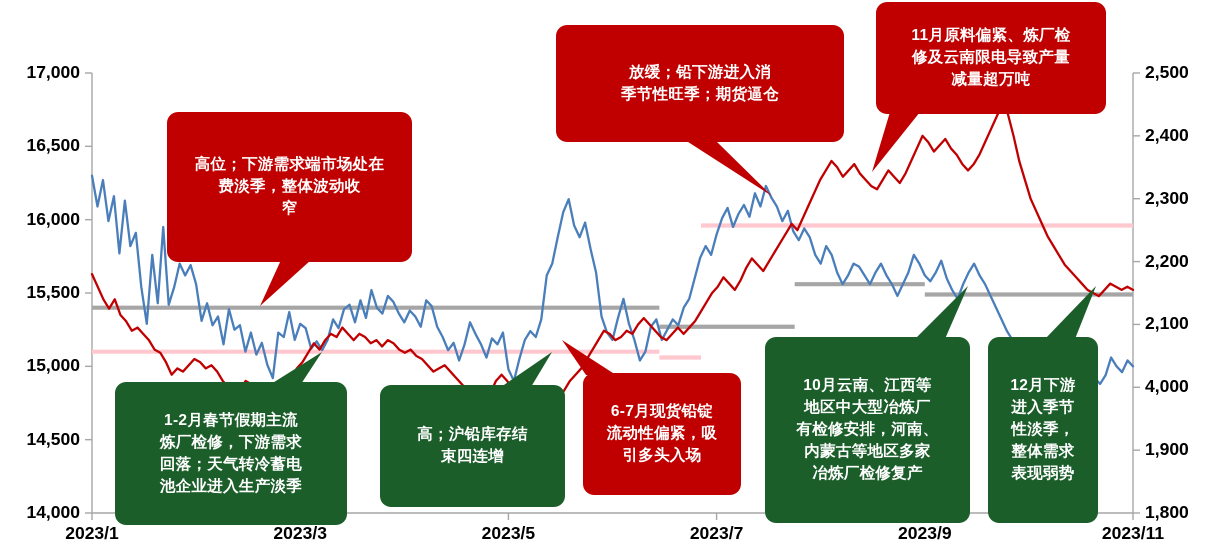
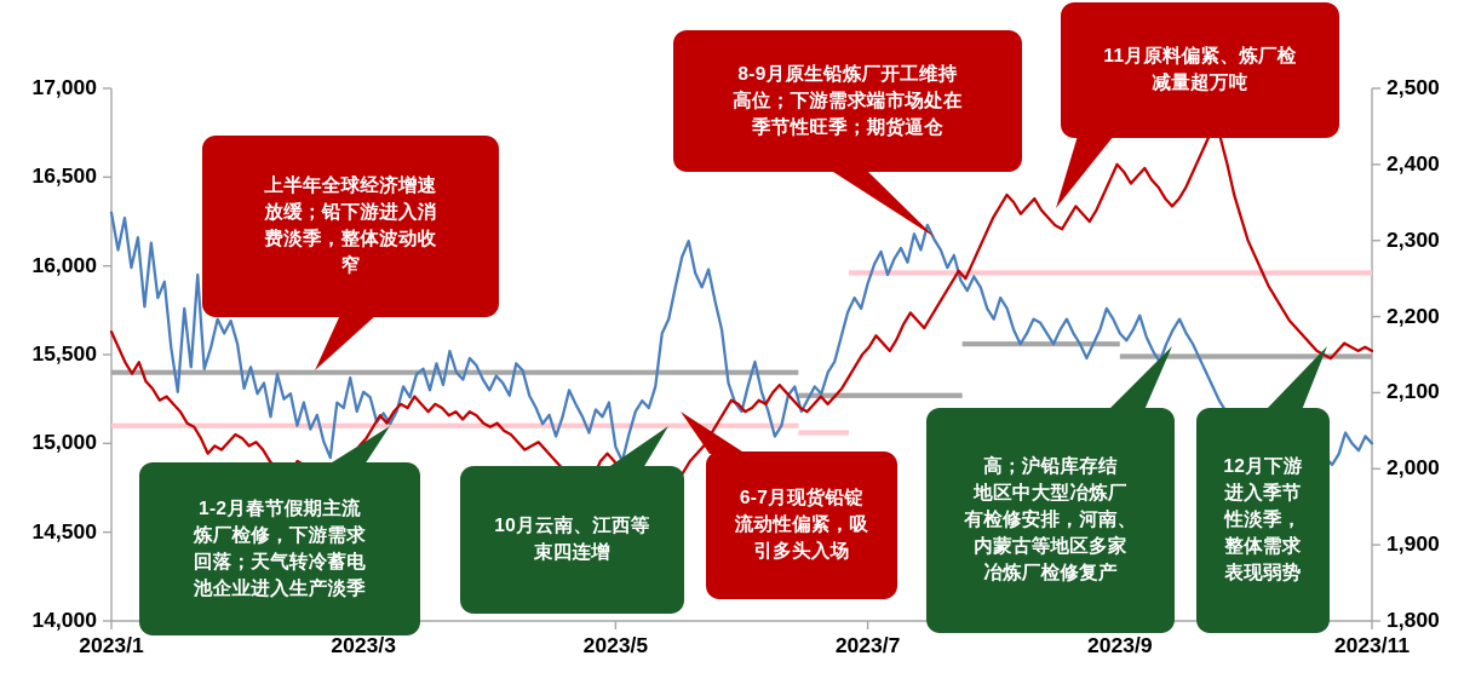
  14,000
  14,500
  15,000
  15,500
  16,000
  16,500
  17,000
  1,800
  1,900
- 4,000
+ 2,000
  2,100
  2,200
  2,300
  2,400
  2,500
  2023/1
  2023/3
  2023/5
  2023/7
  2023/9
  2023/11
+ 上半年全球经济增速
- 高位；下游需求端市场处在
+ 放缓；铅下游进入消
  费淡季，整体波动收
  窄
+ 8-9月原生铅炼厂开工维持
- 放缓；铅下游进入消
+ 高位；下游需求端市场处在
  季节性旺季；期货逼仓
  11月原料偏紧、炼厂检
- 修及云南限电导致产量
  减量超万吨
  1-2月春节假期主流
  炼厂检修，下游需求
  回落；天气转冷蓄电
  池企业进入生产淡季
- 高；沪铅库存结
+ 10月云南、江西等
  束四连增
  6-7月现货铅锭
  流动性偏紧，吸
  引多头入场
- 10月云南、江西等
+ 高；沪铅库存结
  地区中大型冶炼厂
  有检修安排，河南、
  内蒙古等地区多家
  冶炼厂检修复产
  12月下游
  进入季节
  性淡季，
  整体需求
  表现弱势
